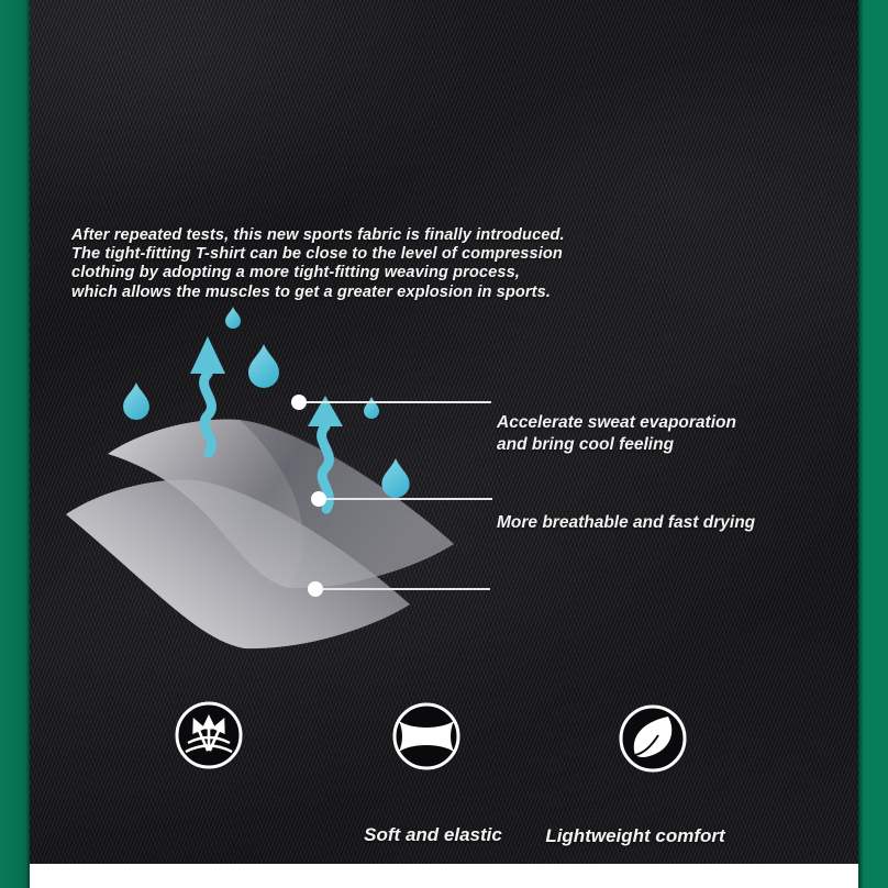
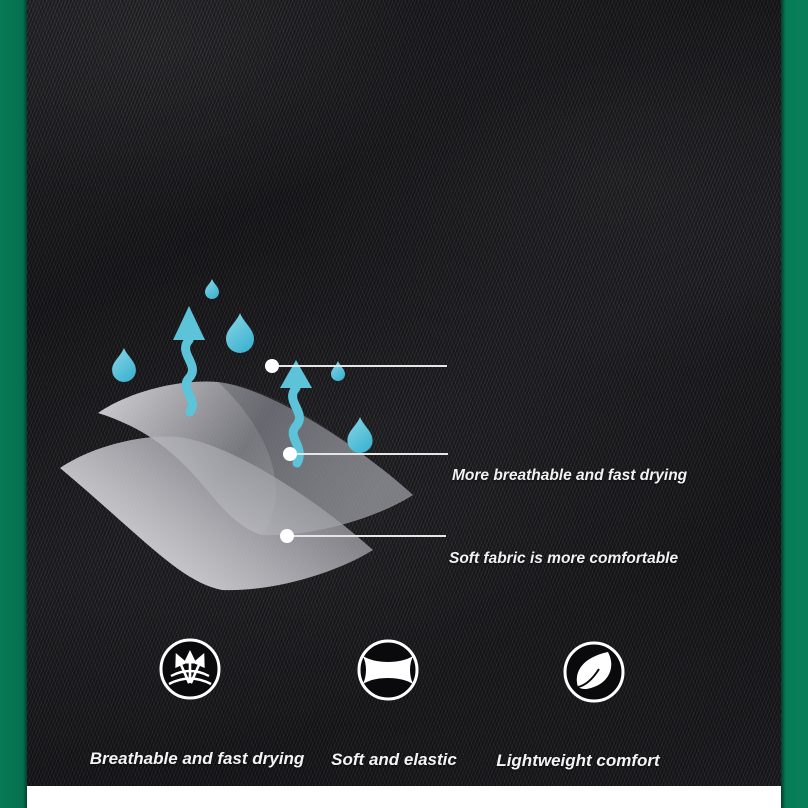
- After repeated tests, this new sports fabric is finally introduced.
- The tight-fitting T-shirt can be close to the level of compression
- clothing by adopting a more tight-fitting weaving process,
- which allows the muscles to get a greater explosion in sports.
- Accelerate sweat evaporation
- and bring cool feeling
  More breathable and fast drying
+ Soft fabric is more comfortable
+ Breathable and fast drying
  Soft and elastic
  Lightweight comfort
